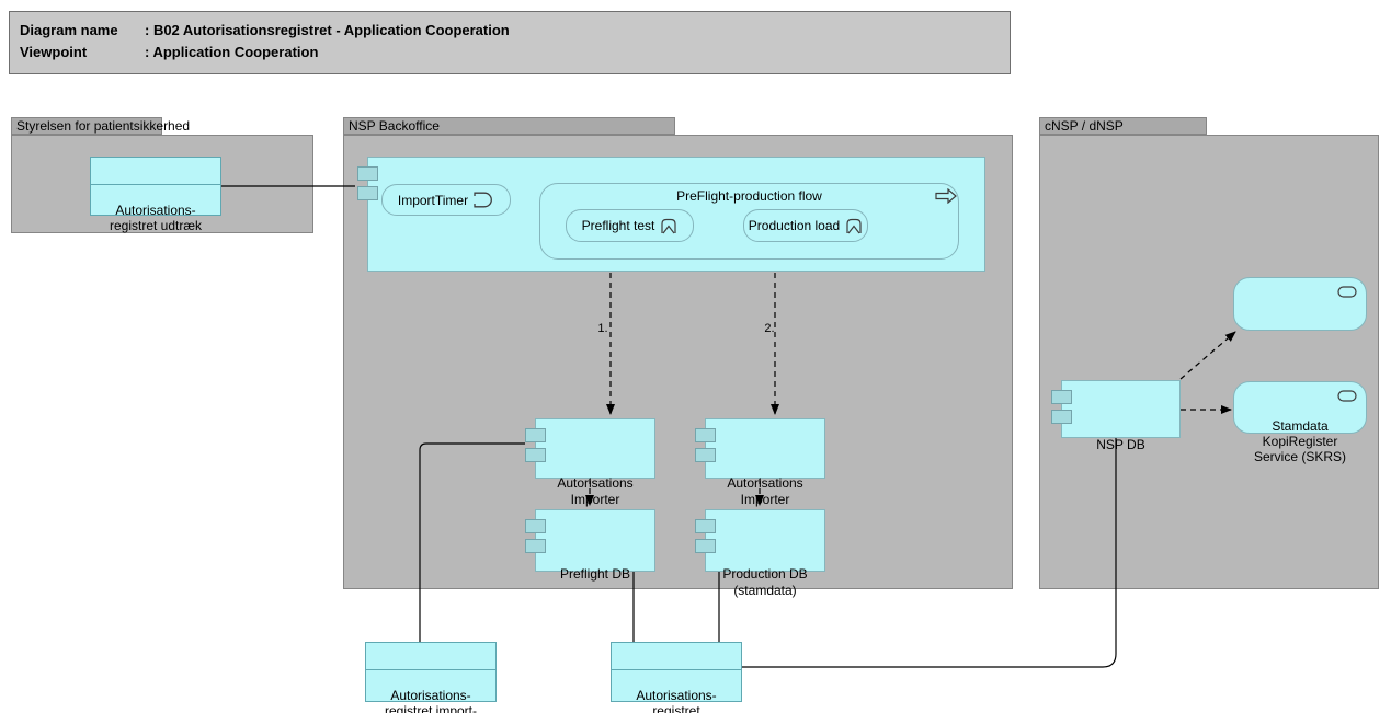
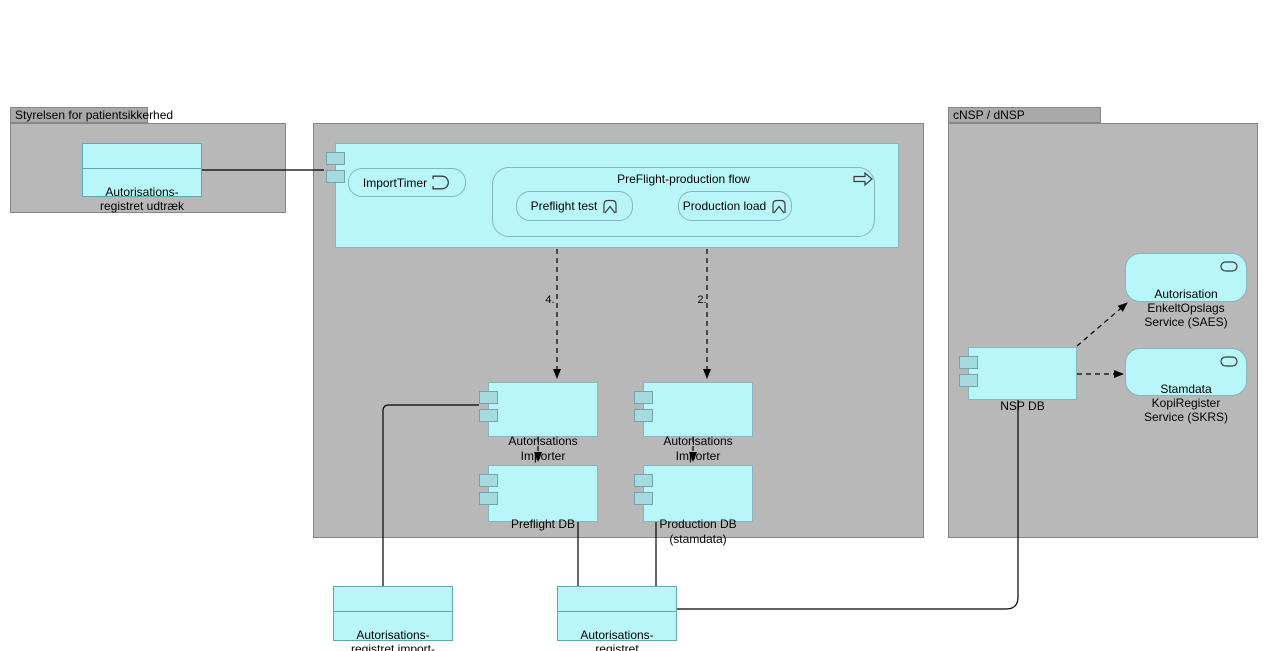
- Diagram name
- : B02 Autorisationsregistret - Application Cooperation
- Viewpoint
- : Application Cooperation
  Styrelsen for patientsikkerhed
- NSP Backoffice
  cNSP / dNSP
- 1.
+ 4.
  2.
  Autorisations-
  registret udtræk
  ImportTimer
  PreFlight-production flow
  Preflight test
  Production load
  Autorisations
  Importer
  Autorisations
  Importer
  Preflight DB
  Production DB
  (stamdata)
  NSP DB
+ Autorisation
+ EnkeltOpslags
+ Service (SAES)
  Stamdata
  KopiRegister
  Service (SKRS)
  Autorisations-
  registret import-
  Autorisations-
  registret
